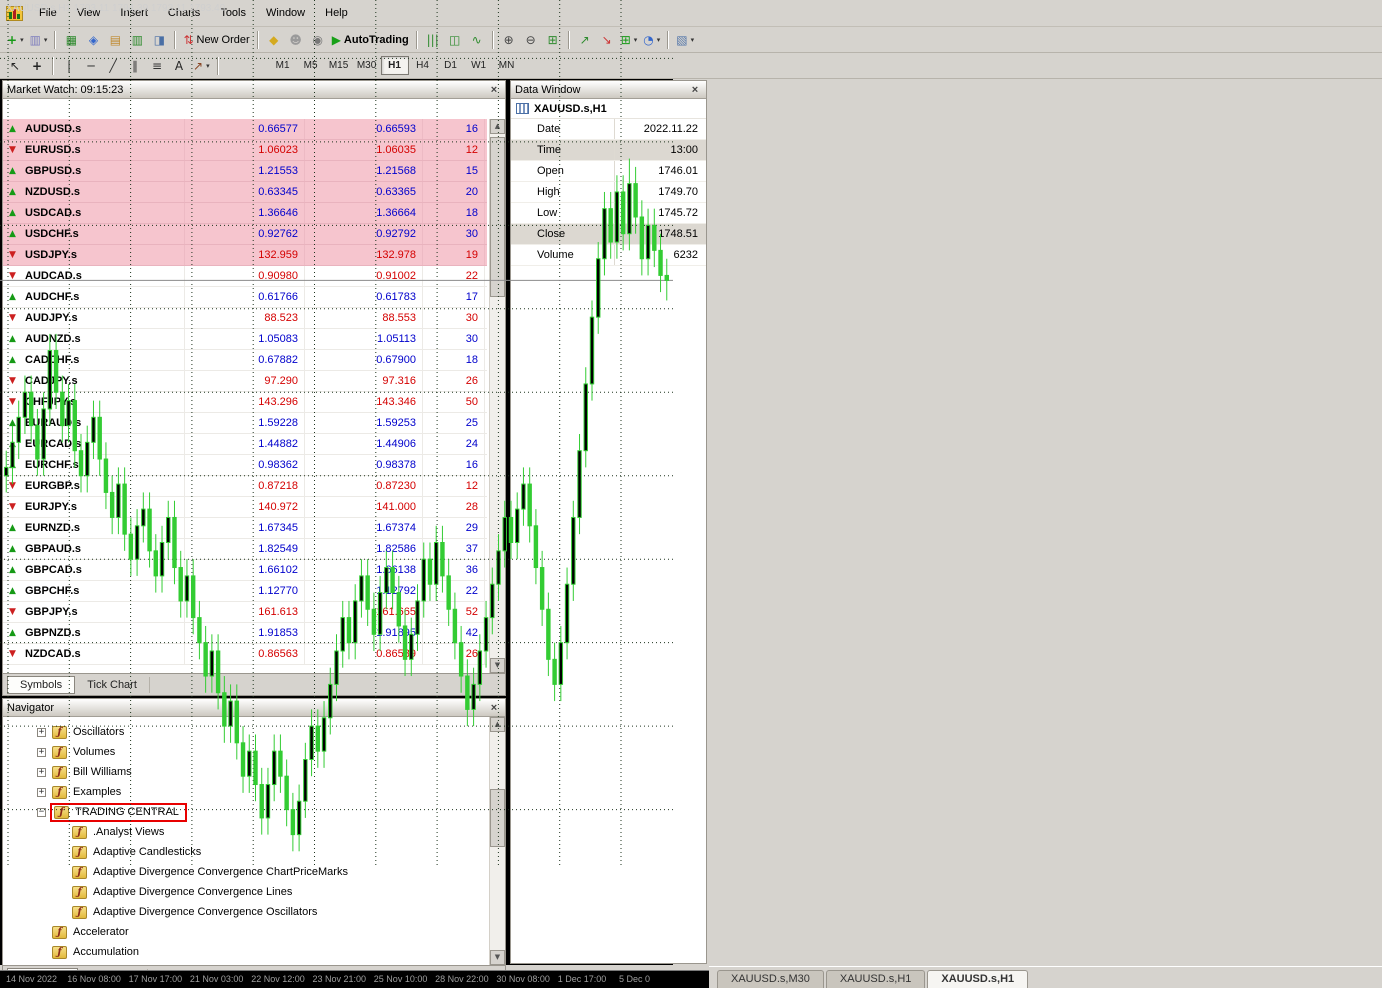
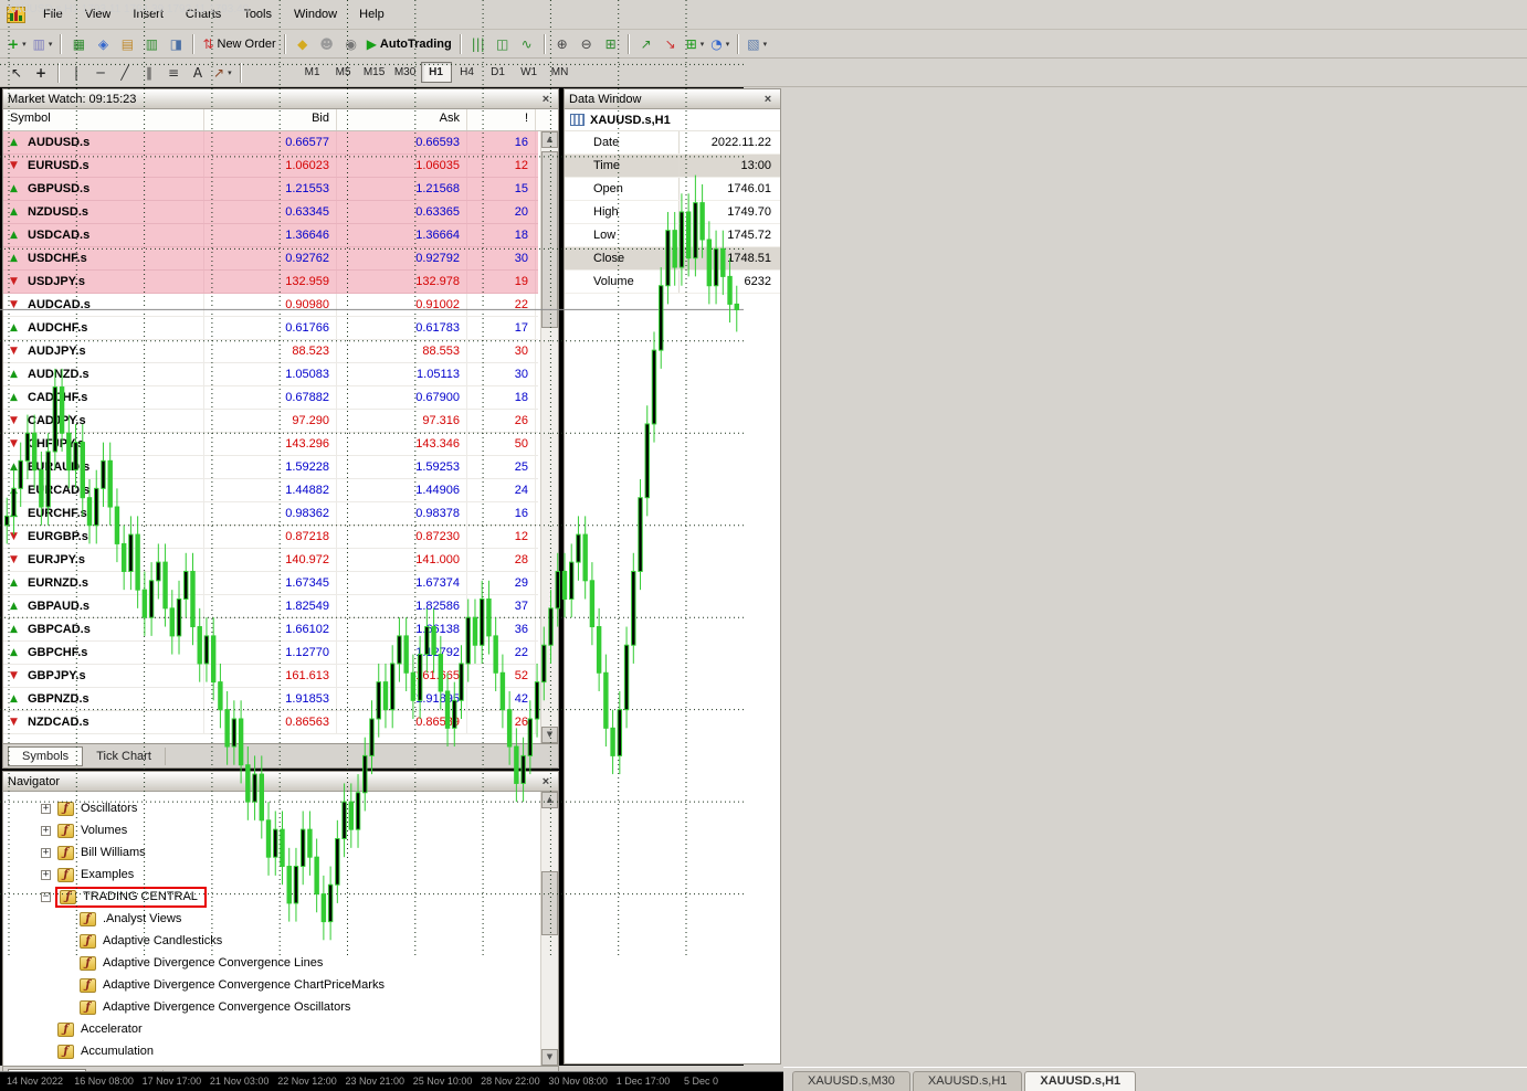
  File
  View
  Insert
  Charts
  Tools
  Window
  Help
  +
  ▾
  ▥
  ▾
  ▦
  ◈
  ▤
  ▥
  ◨
  ⇅
  New Order
  ◆
  ☻
  ◉
  ▶
  AutoTrading
  |||
  ◫
  ∿
  ⊕
  ⊖
  ⊞
  ↗
  ↘
  ⊞
  ▾
  ◔
  ▾
  ▧
  ▾
  ↖
  +
  |
  ─
  ╱
  ∥
  ≡
  A
  ↗
  ▾
  M1
  M5
  M15
  M30
  H1
  H4
  D1
  W1
  MN
  Market Watch: 09:15:23
  ×
+ Symbol
+ Bid
+ Ask
+ !
  ▲
  AUDUSD.s
  0.66577
  0.66593
  16
  ▼
  EURUSD.s
  1.06023
  1.06035
  12
  ▲
  GBPUSD.s
  1.21553
  1.21568
  15
  ▲
  NZDUSD.s
  0.63345
  0.63365
  20
  ▲
  USDCAD.s
  1.36646
  1.36664
  18
  ▲
  USDCHF.s
  0.92762
  0.92792
  30
  ▼
  USDJPY.s
  132.959
  132.978
  19
  ▼
  AUDCAD.s
  0.90980
  0.91002
  22
  ▲
  AUDCHF.s
  0.61766
  0.61783
  17
  ▼
  AUDJPY.s
  88.523
  88.553
  30
  ▲
  AUDNZD.s
  1.05083
  1.05113
  30
  ▲
  CADCHF.s
  0.67882
  0.67900
  18
  ▼
  CADPY.s
  97.290
  97.316
  26
  ▼
  143.296
  143.346
  50
  ▲
  1.59228
  1.59253
  25
  1.44882
  1.44906
  24
  EURCHF.s
  0.98362
  0.98378
  16
  ▼
  EURGBP.s
  0.87218
  0.87230
  12
  ▼
  EURJPY.s
  140.972
  141.000
  28
  ▲
  EURNZD.s
  1.67345
  1.67374
  29
  ▲
  GBPAUD.s
  1.82549
  1.82586
  37
  ▲
  GBPCAD.s
  1.66102
  1.138
  36
  ▲
  GBPCHF.s
  1.12770
  1.792
  22
  ▼
  GBPJPY.s
  161.613
  61.65
  52
  ▲
  GBPNZD.s
  1.91853
  .9185
  42
  ▼
  NZDCAD.s
  0.86563
  0.865
  26
  ▲
  ▼
  Symbols
  Tick Chart
  Data Window
  ×
  XAUUSD.s,H1
  Date
  2022.11.22
  Time
  13:00
  Open
  1746.01
  High
  1749.70
  Low
  1745.72
  Close
  1748.51
  Volume
  6232
  Navigator
  ×
  +
  ƒ
  Oscillators
  +
  ƒ
  Volumes
  +
  ƒ
  Bill Williams
  +
  ƒ
  Examples
  −
  ƒ
  TRADING CENTRAL
  ƒ
  .Analys Views
  ƒ
  Adaptive Candlesticks
  ƒ
- Adaptive Divergence Convergence ChartPriceMarks
+ Adaptive Divergence Convergence Lines
  ƒ
- Adaptive Divergence Convergence Lines
+ Adaptive Divergence Convergence ChartPriceMarks
  ƒ
  Adaptive Divergence Convergence Oscillators
  ƒ
  Accelerator
  ƒ
  Accumulation
  ▲
  ▼
  XAUUSD.s,H1 1793.11 1794.39 1793.11 1793.40
  14 Nov 2022
  16 Nov 08:00
  17 Nov 17:00
  21 Nov 03:00
  22 Nov 12:00
  23 Nov 21:00
  25 Nov 10:00
  28 Nov 22:00
  30 Nov 08:00
  1 Dec 17:00
  5 Dec 0
  XAUUSD.s,M30
  XAUUSD.s,H1
  XAUUSD.s,H1
